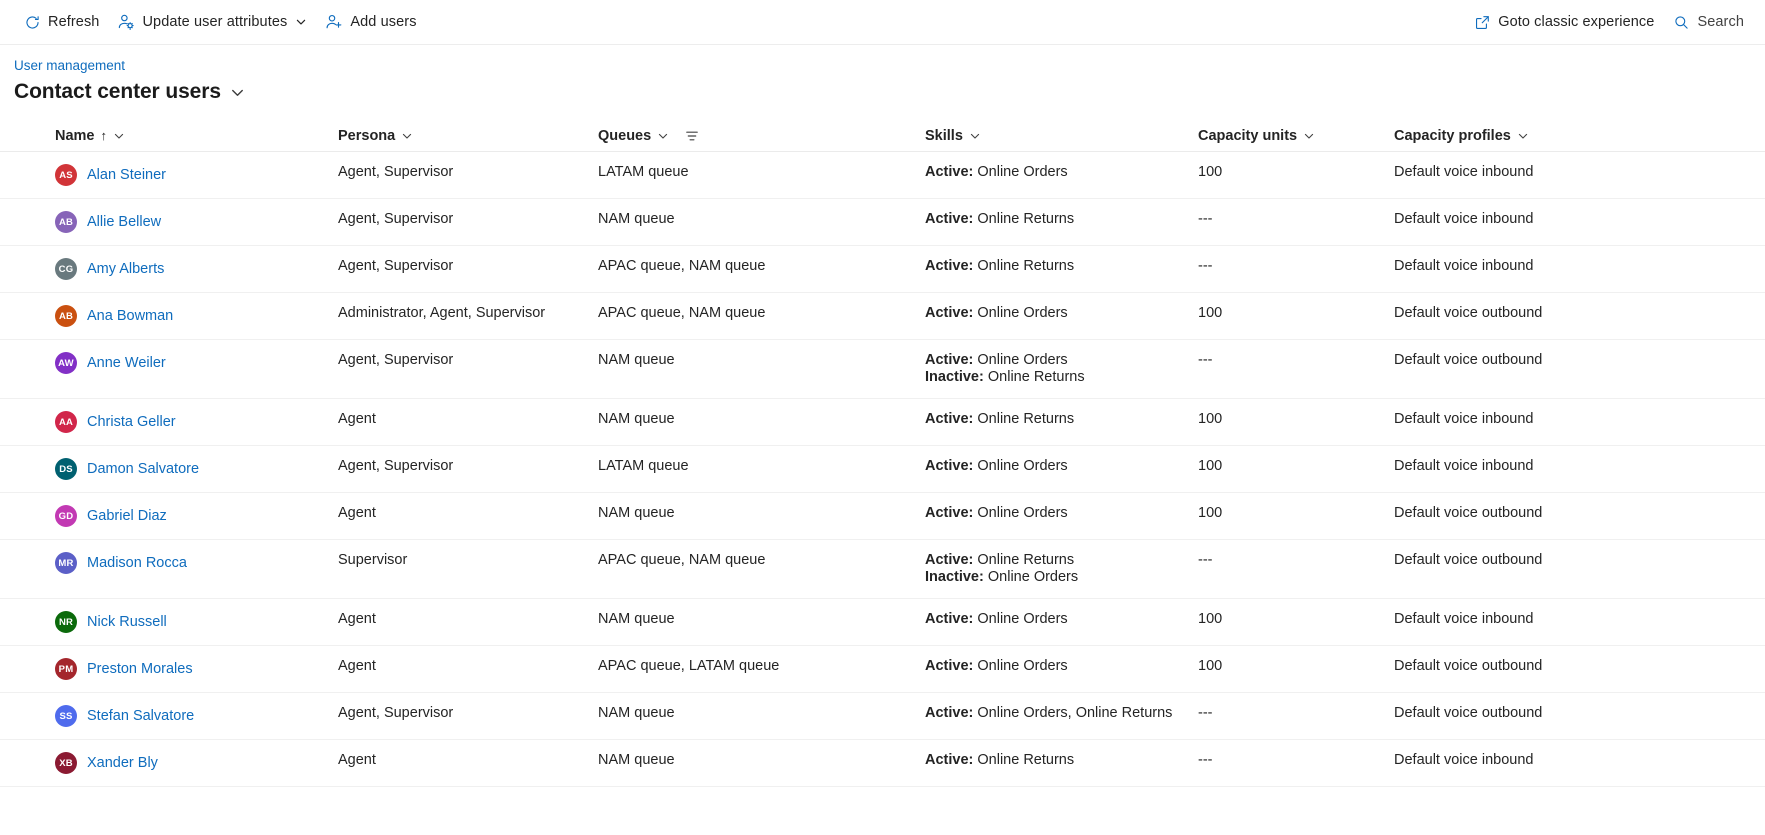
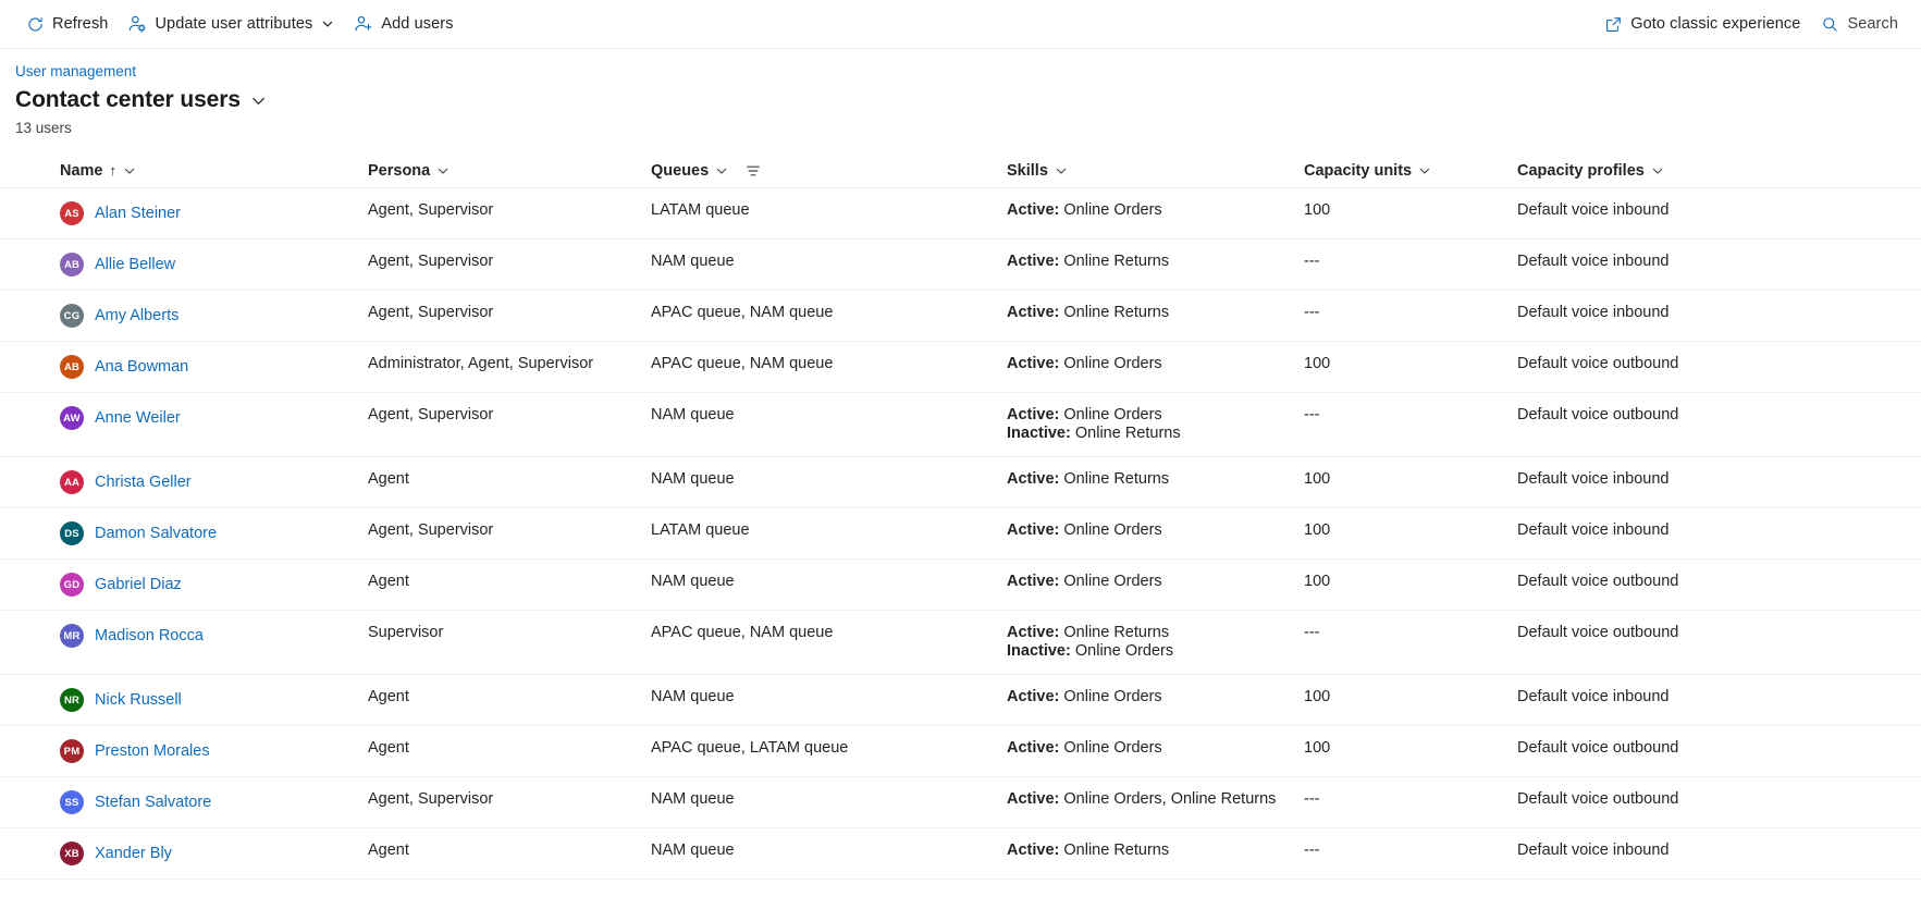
  Refresh
  Update user attributes
  Add users
  Goto classic experience
  Search
  User management
  Contact center users
+ 13 users
  Name
  ↑
  Persona
  Queues
  Skills
  Capacity units
  Capacity profiles
  AS
  Alan Steiner
  Agent, Supervisor
  LATAM queue
  Active: Online Orders
  100
  Default voice inbound
  AB
  Allie Bellew
  Agent, Supervisor
  NAM queue
  Active: Online Returns
  ---
  Default voice inbound
  CG
  Amy Alberts
  Agent, Supervisor
  APAC queue, NAM queue
  Active: Online Returns
  ---
  Default voice inbound
  AB
  Ana Bowman
  Administrator, Agent, Supervisor
  APAC queue, NAM queue
  Active: Online Orders
  100
  Default voice outbound
  AW
  Anne Weiler
  Agent, Supervisor
  NAM queue
  Active: Online Orders
  Inactive: Online Returns
  ---
  Default voice outbound
  AA
  Christa Geller
  Agent
  NAM queue
  Active: Online Returns
  100
  Default voice inbound
  DS
  Damon Salvatore
  Agent, Supervisor
  LATAM queue
  Active: Online Orders
  100
  Default voice inbound
  GD
  Gabriel Diaz
  Agent
  NAM queue
  Active: Online Orders
  100
  Default voice outbound
  MR
  Madison Rocca
  Supervisor
  APAC queue, NAM queue
  Active: Online Returns
  Inactive: Online Orders
  ---
  Default voice outbound
  NR
  Nick Russell
  Agent
  NAM queue
  Active: Online Orders
  100
  Default voice inbound
  PM
  Preston Morales
  Agent
  APAC queue, LATAM queue
  Active: Online Orders
  100
  Default voice outbound
  SS
  Stefan Salvatore
  Agent, Supervisor
  NAM queue
  Active: Online Orders, Online Returns
  ---
  Default voice outbound
  XB
  Xander Bly
  Agent
  NAM queue
  Active: Online Returns
  ---
  Default voice inbound
